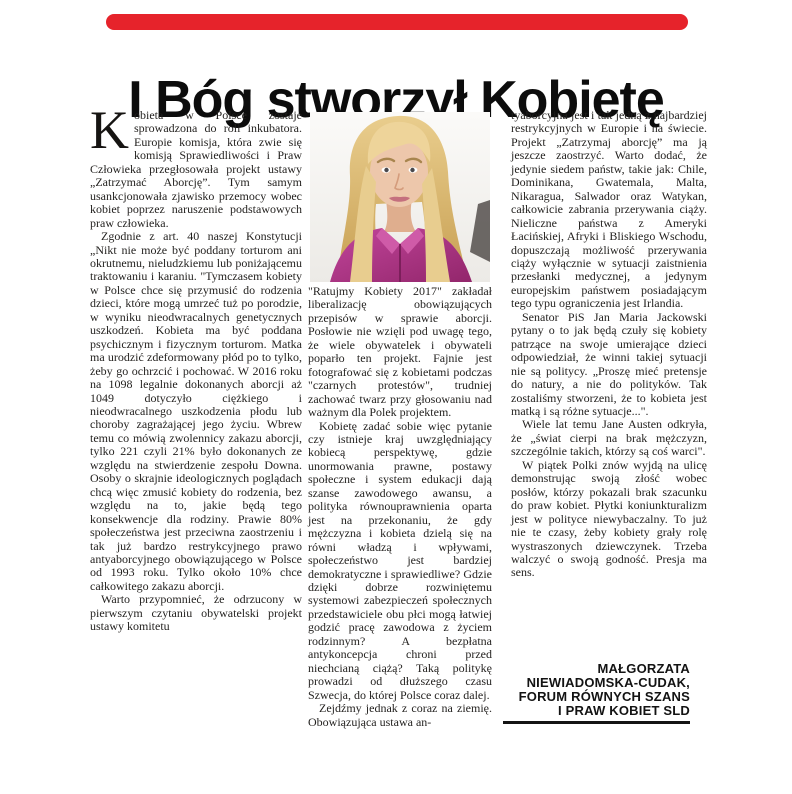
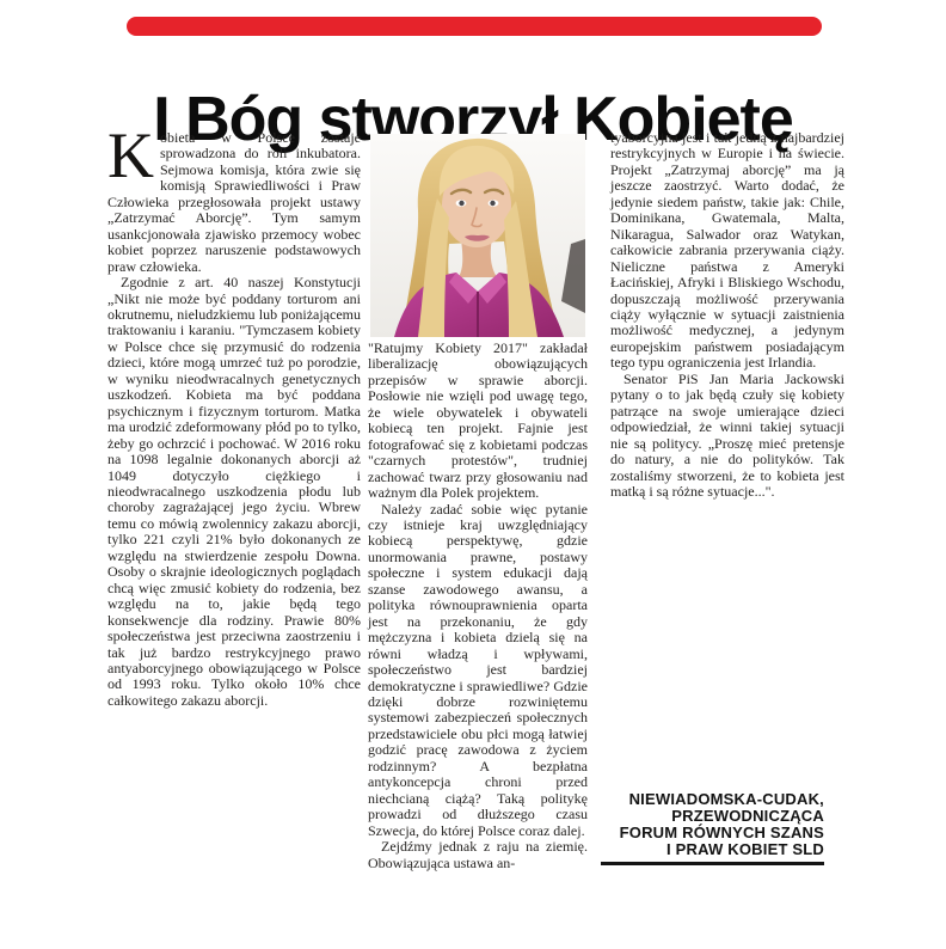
  I Bóg stworzył Kobietę
  K
- obieta w Polsce zostaje sprowadzona do roli inkubatora. Europie komisja, która zwie się komisją Sprawiedliwości i Praw Człowieka przegłosowała projekt ustawy „Zatrzymać Aborcję”. Tym samym usankcjonowała zjawisko przemocy wobec kobiet poprzez naruszenie podstawowych praw człowieka.
+ obieta w Polsce zostaje sprowadzona do roli inkubatora. Sejmowa komisja, która zwie się komisją Sprawiedliwości i Praw Człowieka przegłosowała projekt ustawy „Zatrzymać Aborcję”. Tym samym usankcjonowała zjawisko przemocy wobec kobiet poprzez naruszenie podstawowych praw człowieka.
  Zgodnie z art. 40 naszej Konstytucji „Nikt nie może być poddany torturom ani okrutnemu, nieludzkiemu lub poniżającemu traktowaniu i karaniu. "Tymczasem kobiety w Polsce chce się przymusić do rodzenia dzieci, które mogą umrzeć tuż po porodzie, w wyniku nieodwracalnych genetycznych uszkodzeń. Kobieta ma być poddana psychicznym i fizycznym torturom. Matka ma urodzić zdeformowany płód po to tylko, żeby go ochrzcić i pochować. W 2016 roku na 1098 legalnie dokonanych aborcji aż 1049 dotyczyło ciężkiego i nieodwracalnego uszkodzenia płodu lub choroby zagrażającej jego życiu. Wbrew temu co mówią zwolennicy zakazu aborcji, tylko 221 czyli 21% było dokonanych ze względu na stwierdzenie zespołu Downa. Osoby o skrajnie ideologicznych poglądach chcą więc zmusić kobiety do rodzenia, bez względu na to, jakie będą tego konsekwencje dla rodziny. Prawie 80% społeczeństwa jest przeciwna zaostrzeniu i tak już bardzo restrykcyjnego prawo antyaborcyjnego obowiązującego w Polsce od 1993 roku. Tylko około 10% chce całkowitego zakazu aborcji.
- Warto przypomnieć, że odrzucony w pierwszym czytaniu obywatelski projekt ustawy komitetu
- "Ratujmy Kobiety 2017" zakładał liberalizację obowiązujących przepisów w sprawie aborcji. Posłowie nie wzięli pod uwagę tego, że wiele obywatelek i obywateli poparło ten projekt. Fajnie jest fotografować się z kobietami podczas "czarnych protestów", trudniej zachować twarz przy głosowaniu nad ważnym dla Polek projektem.
+ "Ratujmy Kobiety 2017" zakładał liberalizację obowiązujących przepisów w sprawie aborcji. Posłowie nie wzięli pod uwagę tego, że wiele obywatelek i obywateli kobiecą ten projekt. Fajnie jest fotografować się z kobietami podczas "czarnych protestów", trudniej zachować twarz przy głosowaniu nad ważnym dla Polek projektem.
- Kobietę zadać sobie więc pytanie czy istnieje kraj uwzględniający kobiecą perspektywę, gdzie unormowania prawne, postawy społeczne i system edukacji dają szanse zawodowego awansu, a polityka równouprawnienia oparta jest na przekonaniu, że gdy mężczyzna i kobieta dzielą się na równi władzą i wpływami, społeczeństwo jest bardziej demokratyczne i sprawiedliwe? Gdzie dzięki dobrze rozwiniętemu systemowi zabezpieczeń społecznych przedstawiciele obu płci mogą łatwiej godzić pracę zawodowa z życiem rodzinnym? A bezpłatna antykoncepcja chroni przed niechcianą ciążą? Taką politykę prowadzi od dłuższego czasu Szwecja, do której Polsce coraz dalej.
+ Należy zadać sobie więc pytanie czy istnieje kraj uwzględniający kobiecą perspektywę, gdzie unormowania prawne, postawy społeczne i system edukacji dają szanse zawodowego awansu, a polityka równouprawnienia oparta jest na przekonaniu, że gdy mężczyzna i kobieta dzielą się na równi władzą i wpływami, społeczeństwo jest bardziej demokratyczne i sprawiedliwe? Gdzie dzięki dobrze rozwiniętemu systemowi zabezpieczeń społecznych przedstawiciele obu płci mogą łatwiej godzić pracę zawodowa z życiem rodzinnym? A bezpłatna antykoncepcja chroni przed niechcianą ciążą? Taką politykę prowadzi od dłuższego czasu Szwecja, do której Polsce coraz dalej.
- Zejdźmy jednak z coraz na ziemię. Obowiązująca ustawa an-
+ Zejdźmy jednak z raju na ziemię. Obowiązująca ustawa an-
- tyaborcyjna jest i tak jedną z najbardziej restrykcyjnych w Europie i na świecie. Projekt „Zatrzymaj aborcję” ma ją jeszcze zaostrzyć. Warto dodać, że jedynie siedem państw, takie jak: Chile, Dominikana, Gwatemala, Malta, Nikaragua, Salwador oraz Watykan, całkowicie zabrania przerywania ciąży. Nieliczne państwa z Ameryki Łacińskiej, Afryki i Bliskiego Wschodu, dopuszczają możliwość przerywania ciąży wyłącznie w sytuacji zaistnienia przesłanki medycznej, a jedynym europejskim państwem posiadającym tego typu ograniczenia jest Irlandia.
+ tyaborcyjna jest i tak jedną z najbardziej restrykcyjnych w Europie i na świecie. Projekt „Zatrzymaj aborcję” ma ją jeszcze zaostrzyć. Warto dodać, że jedynie siedem państw, takie jak: Chile, Dominikana, Gwatemala, Malta, Nikaragua, Salwador oraz Watykan, całkowicie zabrania przerywania ciąży. Nieliczne państwa z Ameryki Łacińskiej, Afryki i Bliskiego Wschodu, dopuszczają możliwość przerywania ciąży wyłącznie w sytuacji zaistnienia możliwość medycznej, a jedynym europejskim państwem posiadającym tego typu ograniczenia jest Irlandia.
  Senator PiS Jan Maria Jackowski pytany o to jak będą czuły się kobiety patrzące na swoje umierające dzieci odpowiedział, że winni takiej sytuacji nie są politycy. „Proszę mieć pretensje do natury, a nie do polityków. Tak zostaliśmy stworzeni, że to kobieta jest matką i są różne sytuacje...".
- Wiele lat temu Jane Austen odkryła, że „świat cierpi na brak mężczyzn, szczególnie takich, którzy są coś warci".
- W piątek Polki znów wyjdą na ulicę demonstrując swoją złość wobec posłów, którzy pokazali brak szacunku do praw kobiet. Płytki koniunkturalizm jest w polityce niewybaczalny. To już nie te czasy, żeby kobiety grały rolę wystraszonych dziewczynek. Trzeba walczyć o swoją godność. Presja ma sens.
- MAŁGORZATA
  NIEWIADOMSKA-CUDAK,
+ PRZEWODNICZĄCA
  FORUM RÓWNYCH SZANS
  I PRAW KOBIET SLD
